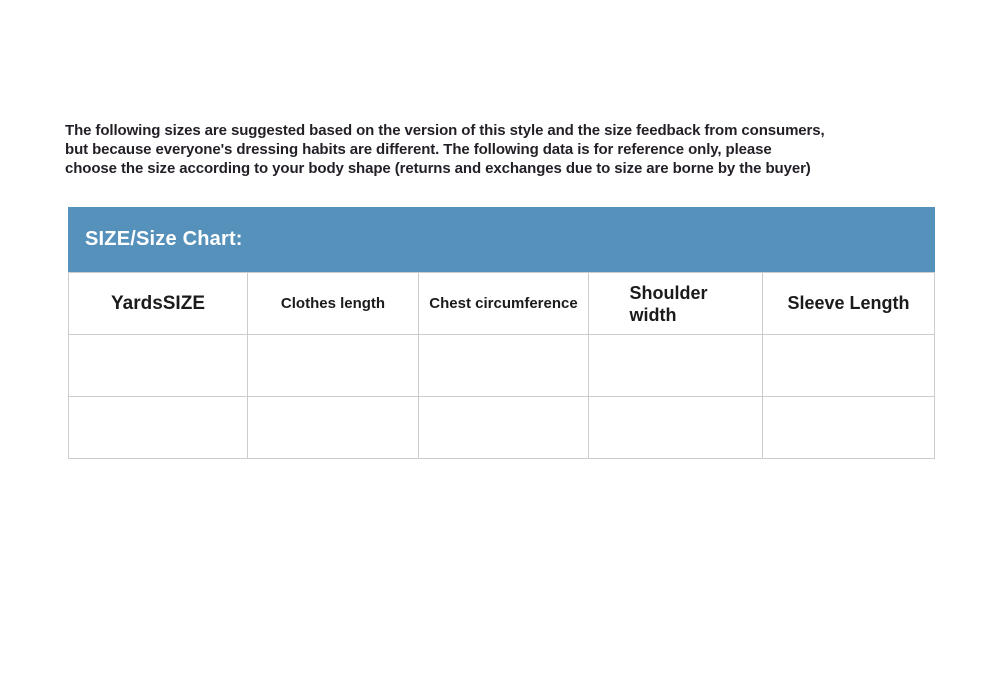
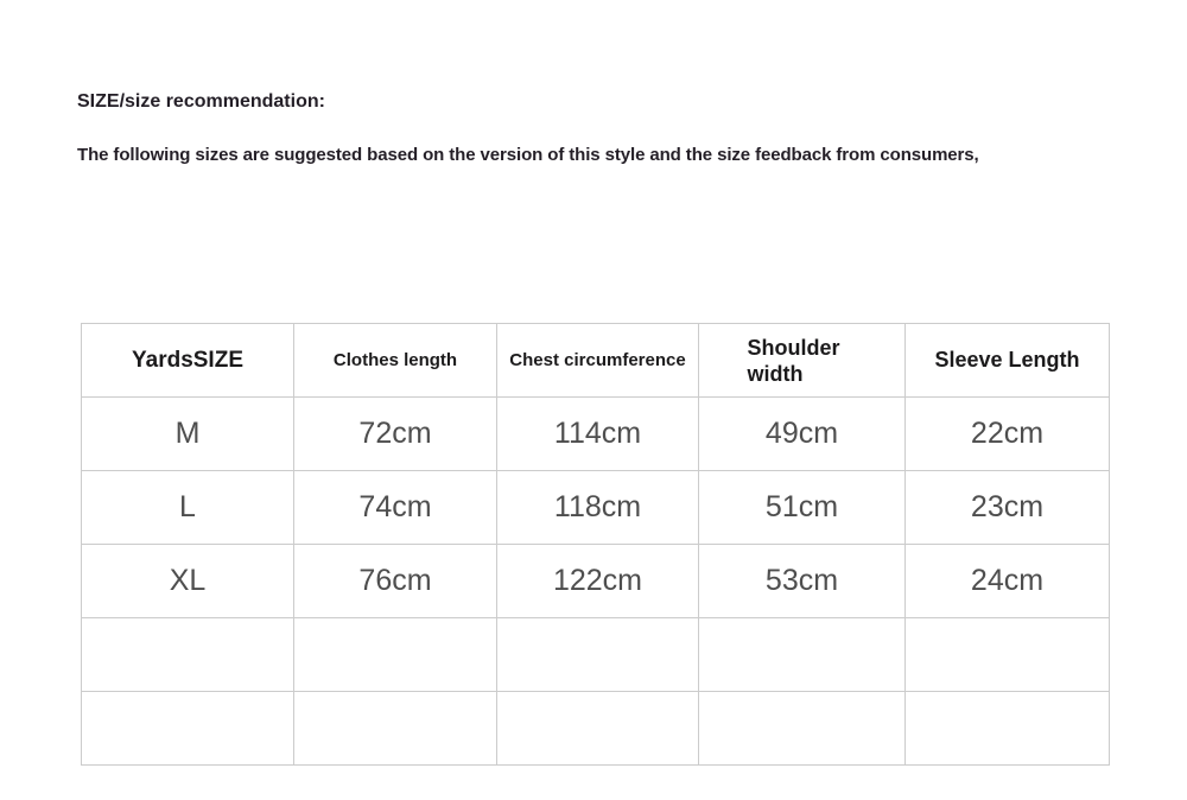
+ SIZE/size recommendation:
  The following sizes are suggested based on the version of this style and the size feedback from consumers,
- but because everyone's dressing habits are different. The following data is for reference only, please
- choose the size according to your body shape (returns and exchanges due to size are borne by the buyer)
- SIZE/Size Chart:
  YardsSIZE	Clothes length	Chest circumference	Shoulder width	Sleeve Length
+ M	72cm	114cm	49cm	22cm
+ L	74cm	118cm	51cm	23cm
+ XL	76cm	122cm	53cm	24cm
